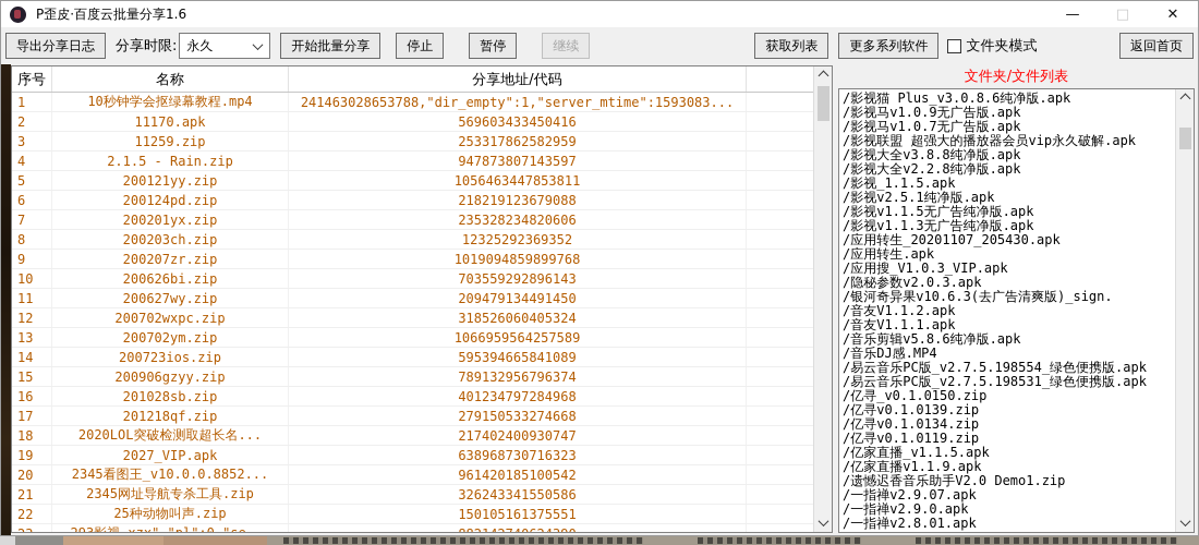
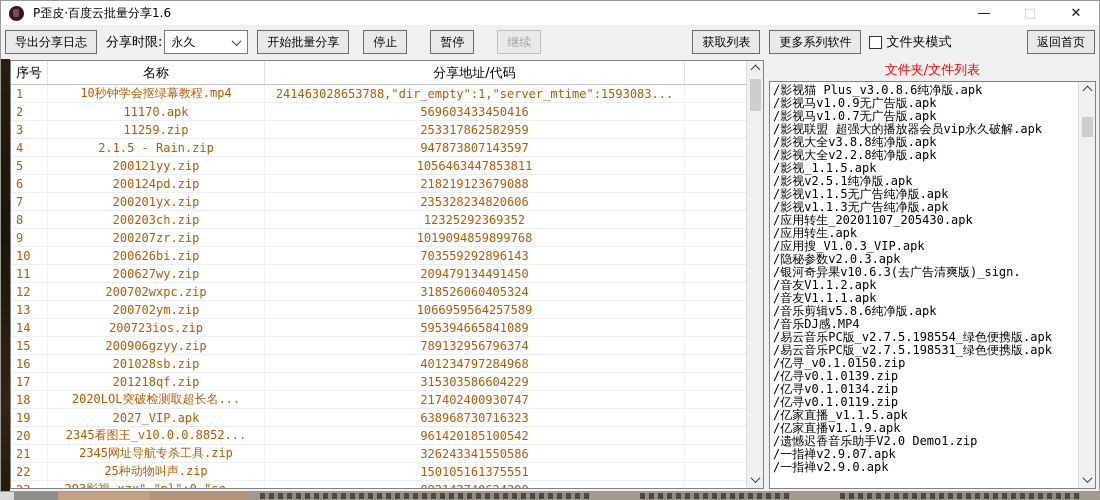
  P歪皮·百度云批量分享1.6
  —
  □
  ✕
  导出分享日志
  分享时限:
  永久
  开始批量分享
  停止
  暂停
  继续
  获取列表
  更多系列软件
  文件夹模式
  返回首页
  序号
  名称
  分享地址/代码
  1
  10秒钟学会抠绿幕教程.mp4
  241463028653788,"dir_empty":1,"server_mtime":1593083...
  2
  11170.apk
  569603433450416
  3
  11259.zip
  253317862582959
  4
  2.1.5 - Rain.zip
  947873807143597
  5
  200121yy.zip
  1056463447853811
  6
  200124pd.zip
  218219123679088
  7
  200201yx.zip
  235328234820606
  8
  200203ch.zip
  12325292369352
  9
  200207zr.zip
  1019094859899768
  10
  200626bi.zip
  703559292896143
  11
  200627wy.zip
  209479134491450
  12
  200702wxpc.zip
  318526060405324
  13
  200702ym.zip
  1066959564257589
  14
  200723ios.zip
  595394665841089
  15
  200906gzyy.zip
  789132956796374
  16
  201028sb.zip
  401234797284968
  17
  201218qf.zip
- 279150533274668
+ 315303586604229
  18
  2020LOL突破检测取超长名...
  217402400930747
  19
  2027_VIP.apk
  638968730716323
  20
  2345看图王_v10.0.0.8852...
  961420185100542
  21
  2345网址导航专杀工具.zip
  326243341550586
  22
  25种动物叫声.zip
  150105161375551
  文件夹/文件列表
  /影视猫 Plus_v3.0.8.6纯净版.apk
  /影视马v1.0.9无广告版.apk
  /影视马v1.0.7无广告版.apk
  /影视联盟 超强大的播放器会员vip永久破解.apk
  /影视大全v3.8.8纯净版.apk
  /影视大全v2.2.8纯净版.apk
  /影视_1.1.5.apk
  /影视v2.5.1纯净版.apk
  /影视v1.1.5无广告纯净版.apk
  /影视v1.1.3无广告纯净版.apk
  /应用转生_20201107_205430.apk
  /应用转生.apk
  /应用搜_V1.0.3_VIP.apk
  /隐秘参数v2.0.3.apk
  /银河奇异果v10.6.3(去广告清爽版)_sign.
  /音友V1.1.2.apk
  /音友V1.1.1.apk
  /音乐剪辑v5.8.6纯净版.apk
  /音乐DJ感.MP4
  /易云音乐PC版_v2.7.5.198554_绿色便携版.apk
  /易云音乐PC版_v2.7.5.198531_绿色便携版.apk
  /亿寻_v0.1.0150.zip
  /亿寻v0.1.0139.zip
  /亿寻v0.1.0134.zip
  /亿寻v0.1.0119.zip
  /亿家直播_v1.1.5.apk
  /亿家直播v1.1.9.apk
  /遗憾迟香音乐助手V2.0 Demo1.zip
  /一指禅v2.9.07.apk
  /一指禅v2.9.0.apk
- /一指禅v2.8.01.apk
